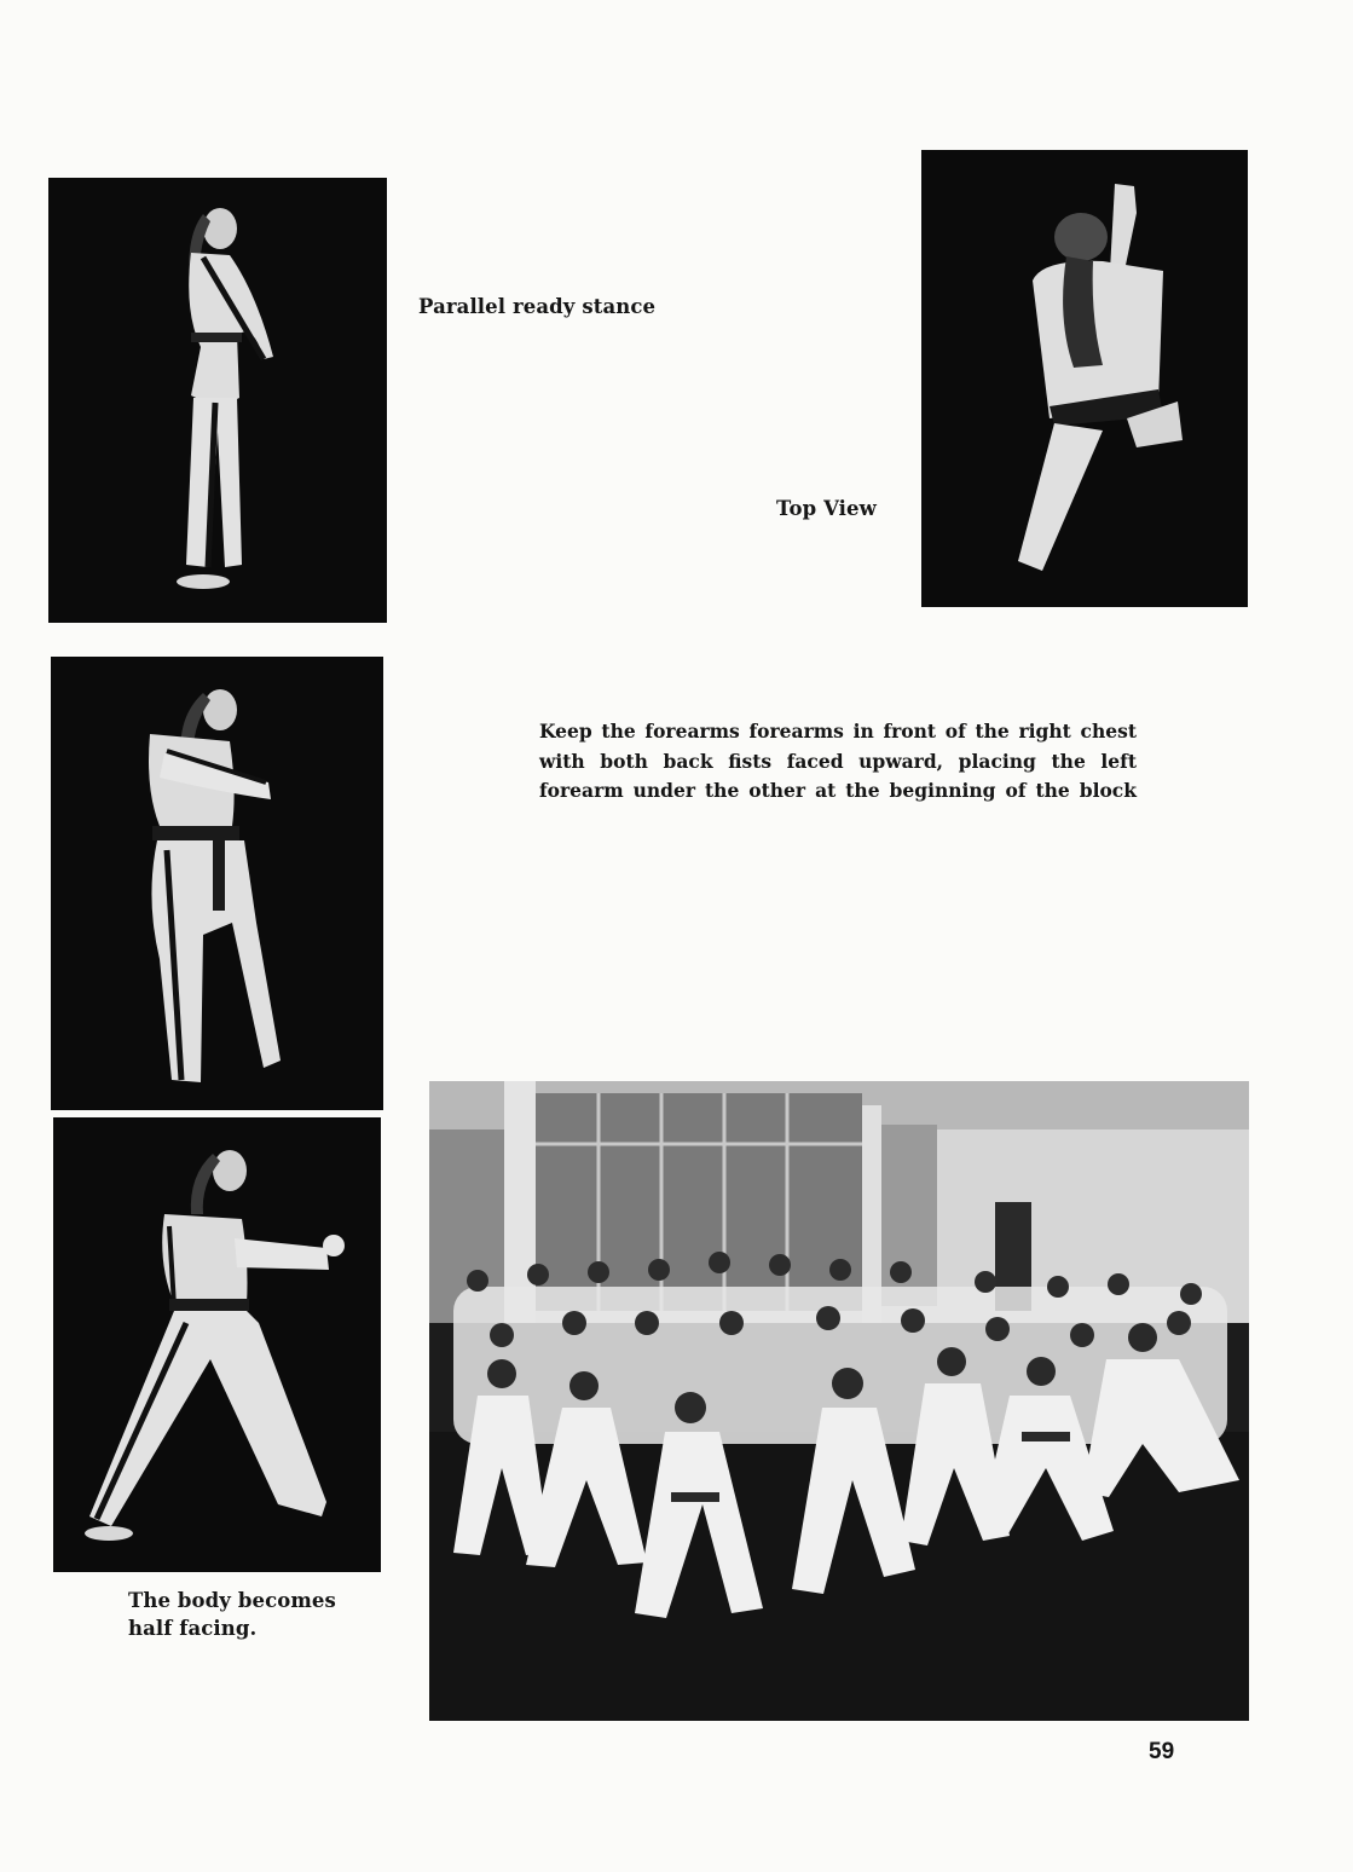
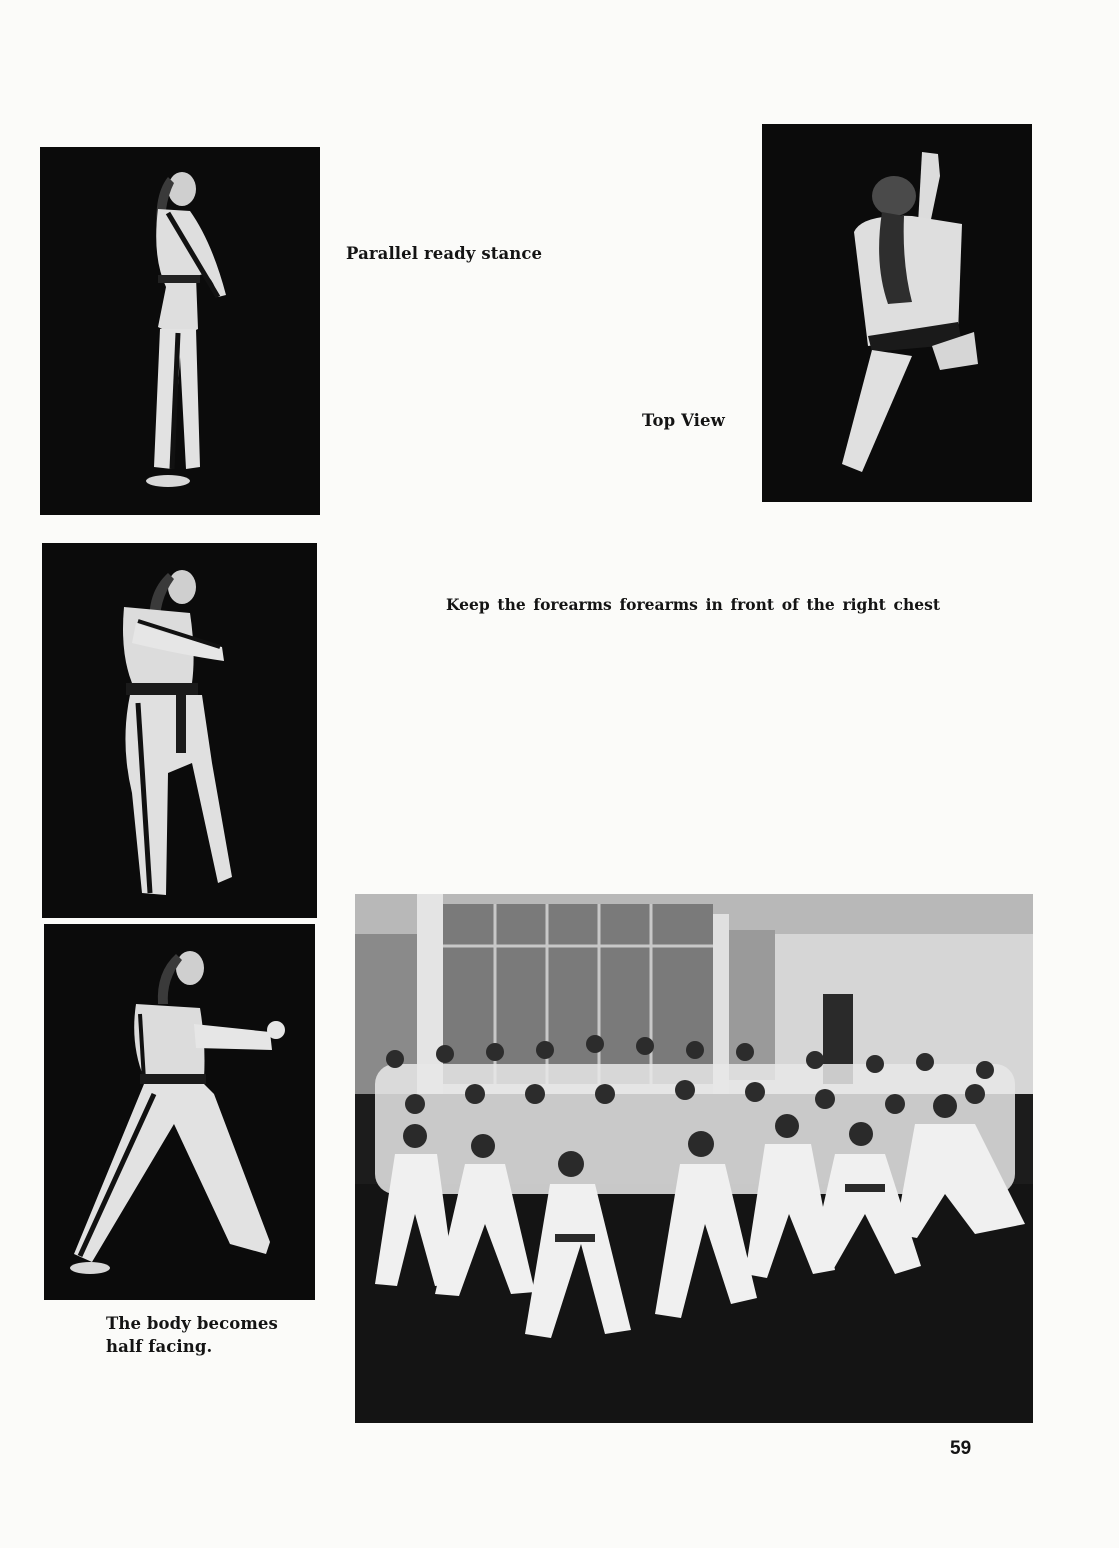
  Parallel ready stance
  Top View
  The body becomes
  half facing.
  Keep the forearms forearms in front of the right chest
- with both back fists faced upward, placing the left
- forearm under the other at the beginning of the block
  59
